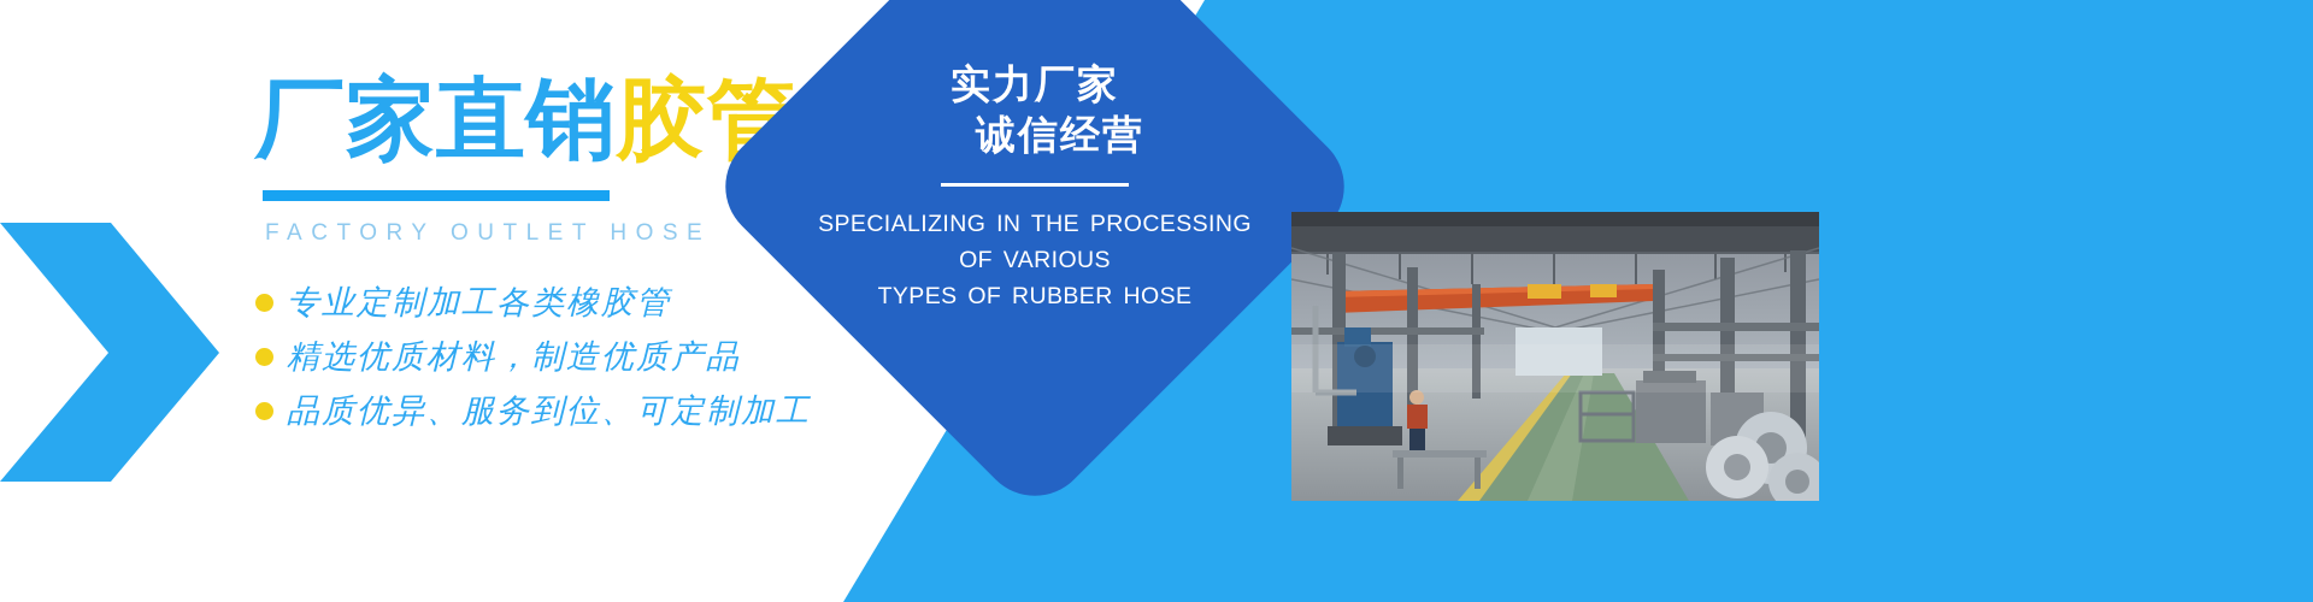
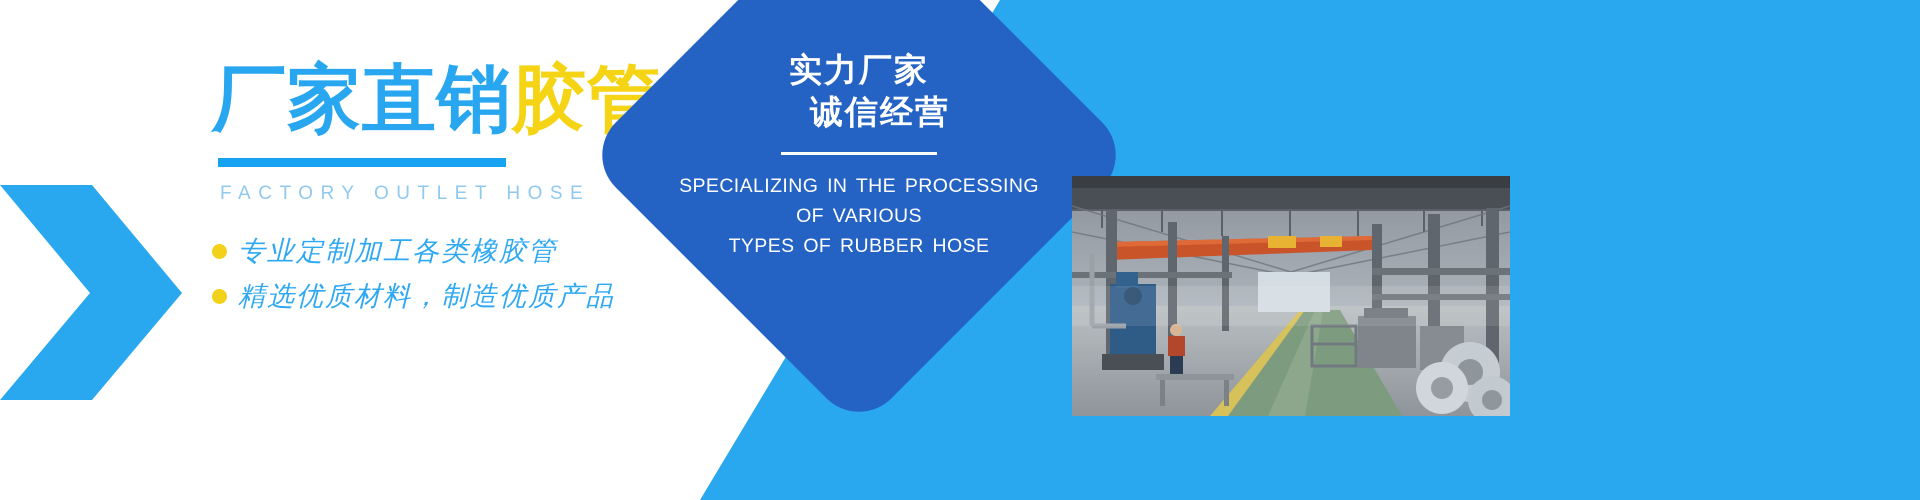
  厂家直销胶管
  FACTORY OUTLET HOSE
  专业定制加工各类橡胶管
  精选优质材料，制造优质产品
- 品质优异、服务到位、可定制加工
  实力厂家
  诚信经营
  SPECIALIZING IN THE PROCESSING
  OF VARIOUS
  TYPES OF RUBBER HOSE
